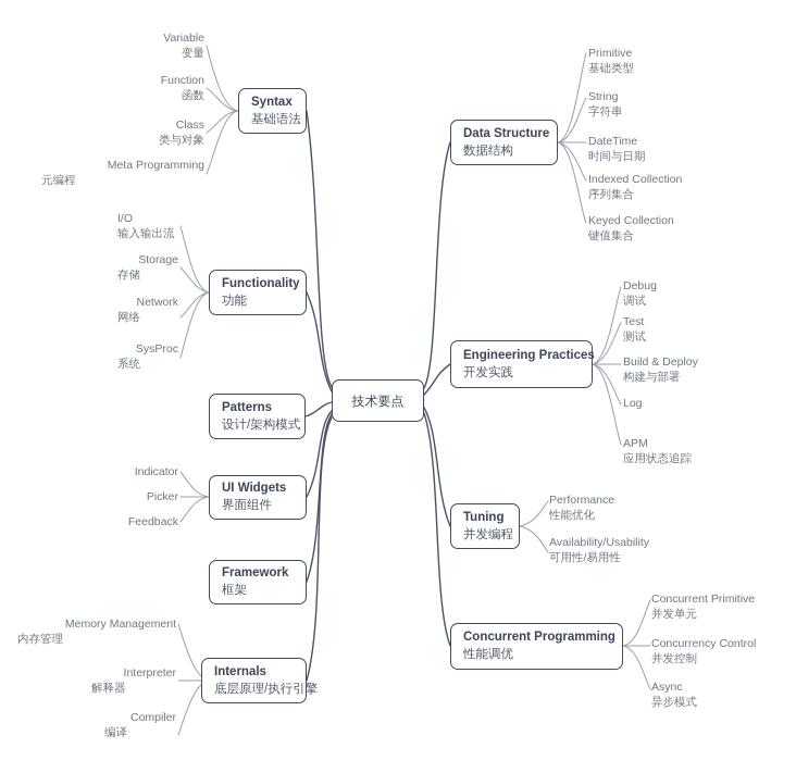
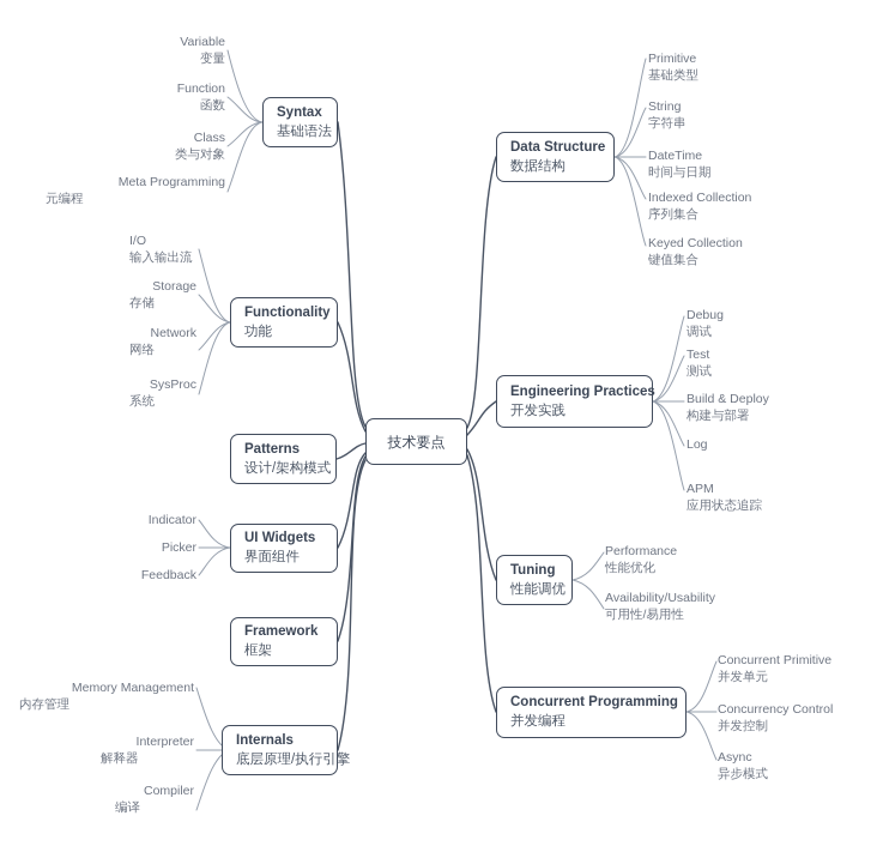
  技术要点
  Syntax
  基础语法
  Functionality
  功能
  Patterns
  设计/架构模式
  UI Widgets
  界面组件
  Framework
  框架
  Internals
  底层原理/执行引擎
  Data Structure
  数据结构
  Engineering Practices
  开发实践
  Tuning
- 并发编程
+ 性能调优
  Concurrent Programming
- 性能调优
+ 并发编程
  Variable
  变量
  Function
  函数
  Class
  类与对象
  Meta Programming
  元编程
  I/O
  输入输出流
  Storage
  存储
  Network
  网络
  SysProc
  系统
  Indicator
  Picker
  Feedback
  Memory Management
  内存管理
  Interpreter
  解释器
  Compiler
  编译
  Primitive
  基础类型
  String
  字符串
  DateTime
  时间与日期
  Indexed Collection
  序列集合
  Keyed Collection
  键值集合
  Debug
  调试
  Test
  测试
  Build & Deploy
  构建与部署
  Log
  APM
  应用状态追踪
  Performance
  性能优化
  Availability/Usability
  可用性/易用性
  Concurrent Primitive
  并发单元
  Concurrency Control
  并发控制
  Async
  异步模式
